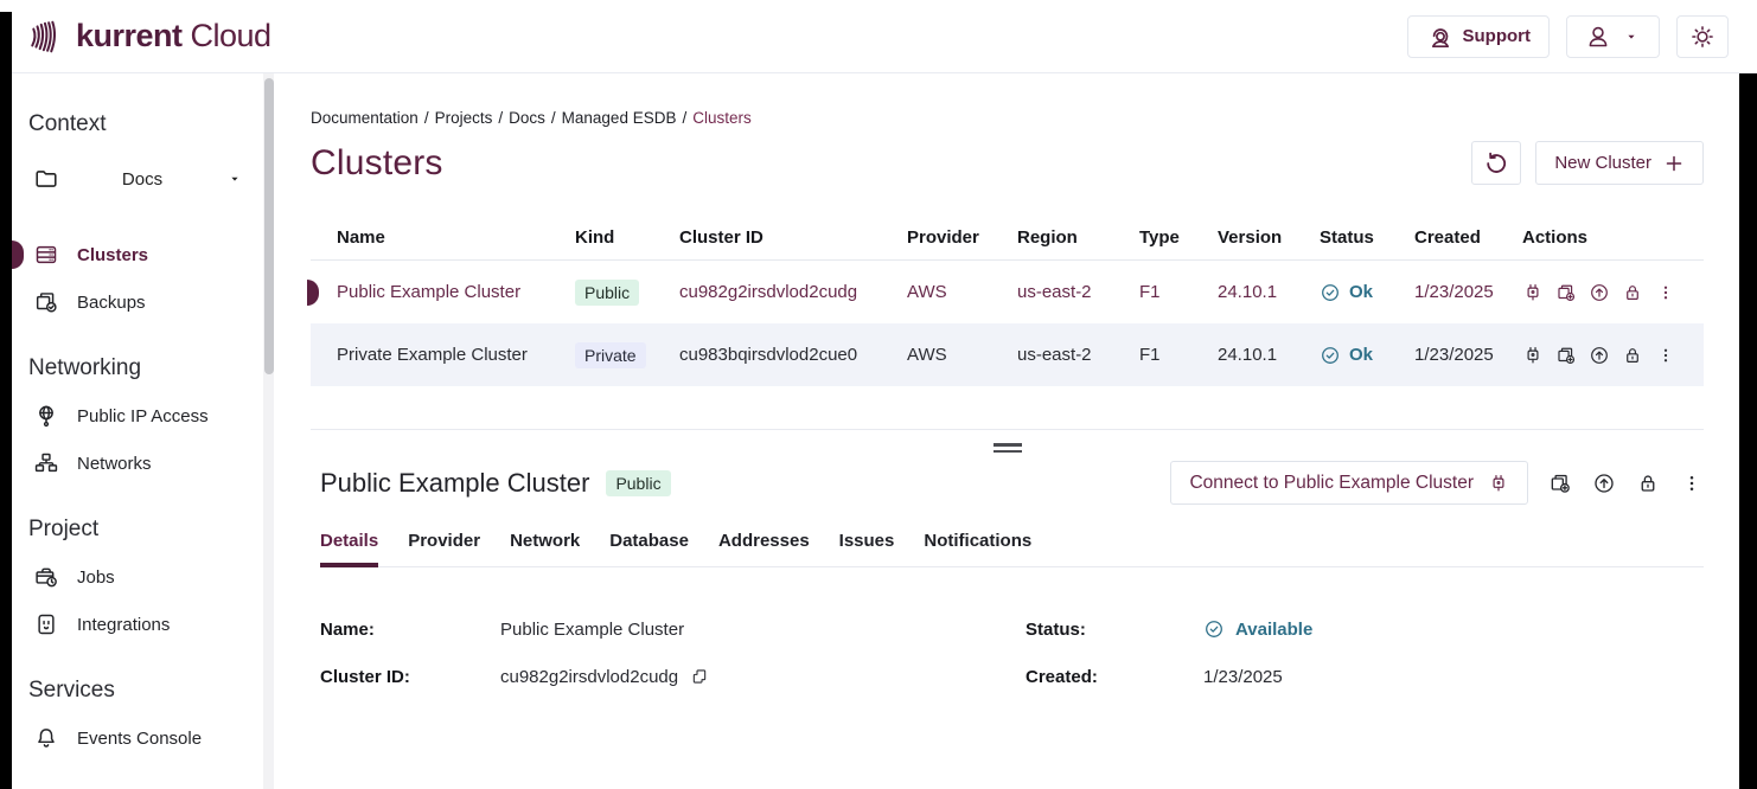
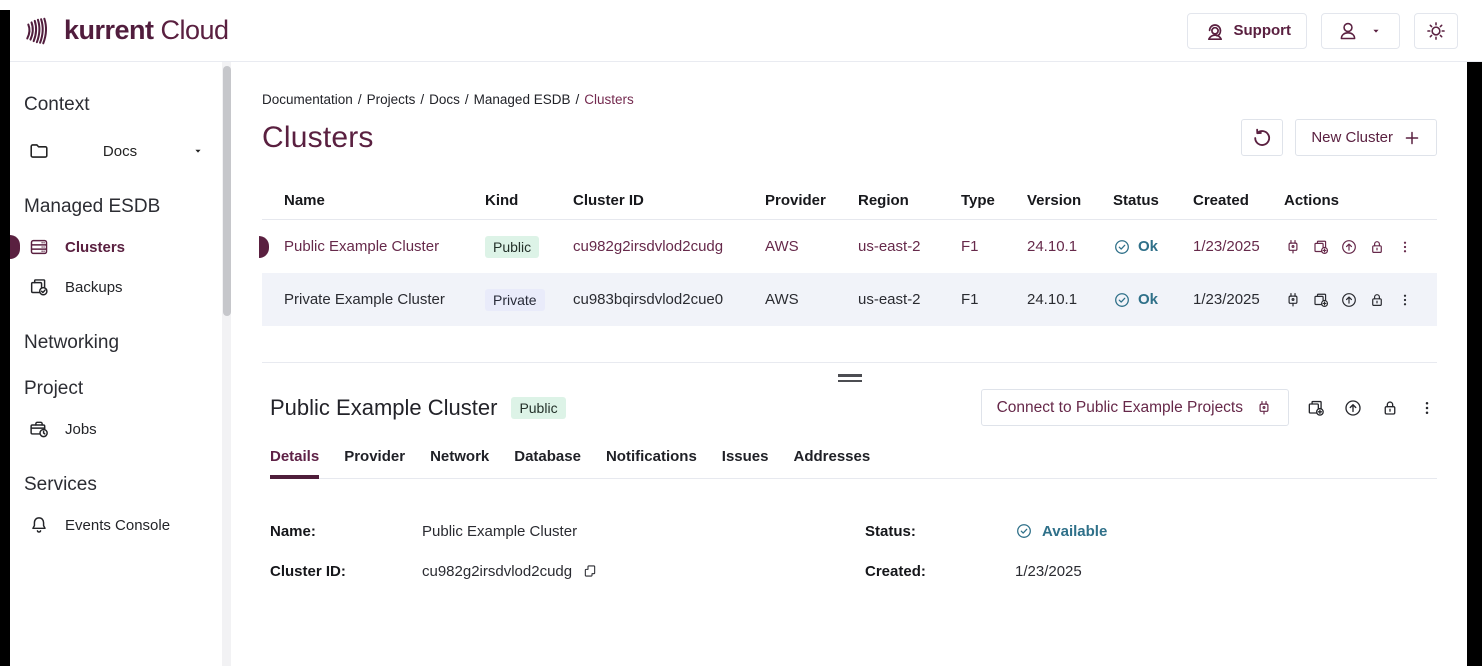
  kurrent Cloud
  Support
  Context
  Docs
+ Managed ESDB
  Clusters
  Backups
  Networking
- Public IP Access
- Networks
  Project
  Jobs
- Integrations
  Services
  Events Console
  Documentation / Projects / Docs / Managed ESDB / Clusters
  Clusters
  New Cluster
  Name
  Kind
  Cluster ID
  Provider
  Region
  Type
  Version
  Status
  Created
  Actions
  Public Example Cluster
  Public
  cu982g2irsdvlod2cudg
  AWS
  us-east-2
  F1
  24.10.1
  Ok
  1/23/2025
  Private Example Cluster
  Private
  cu983bqirsdvlod2cue0
  AWS
  us-east-2
  F1
  24.10.1
  Ok
  1/23/2025
  Public Example Cluster
  Public
- Connect to Public Example Cluster
+ Connect to Public Example Projects
  Details
  Provider
  Network
  Database
- Addresses
+ Notifications
  Issues
- Notifications
+ Addresses
  Name:
  Public Example Cluster
  Cluster ID:
  cu982g2irsdvlod2cudg
  Status:
  Available
  Created:
  1/23/2025
